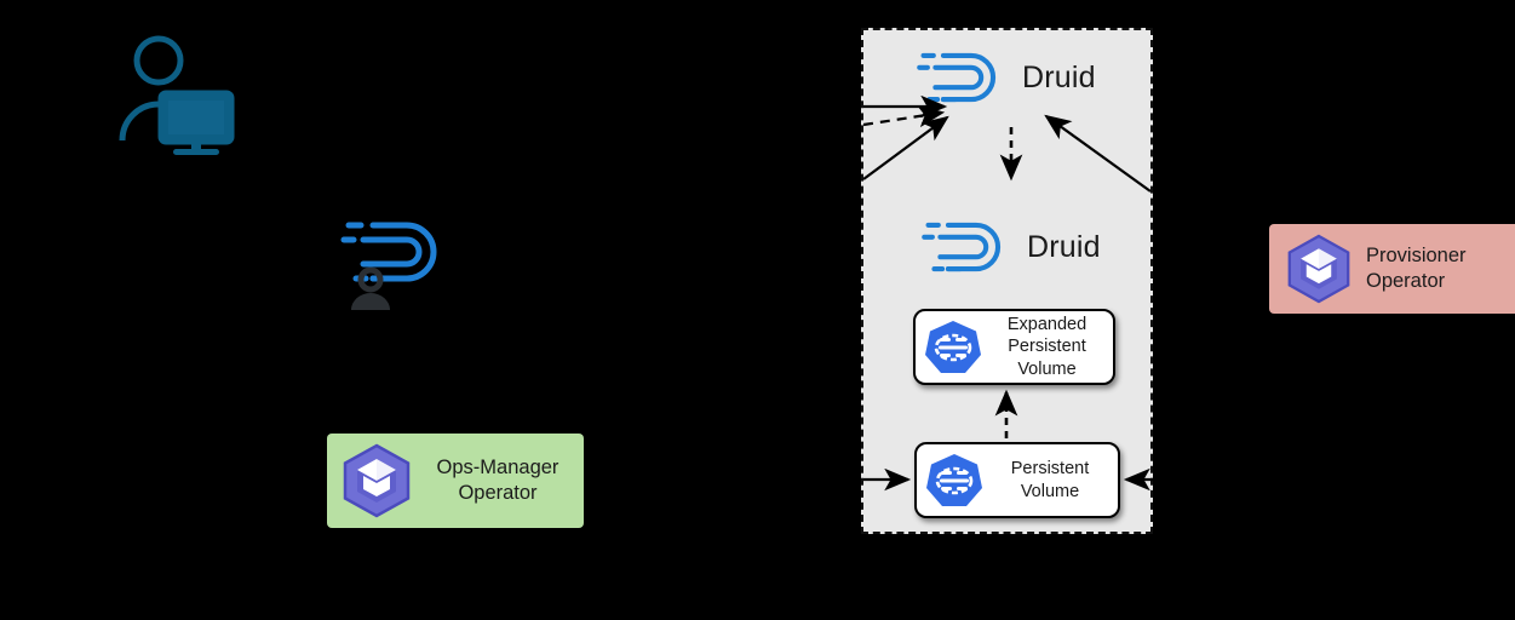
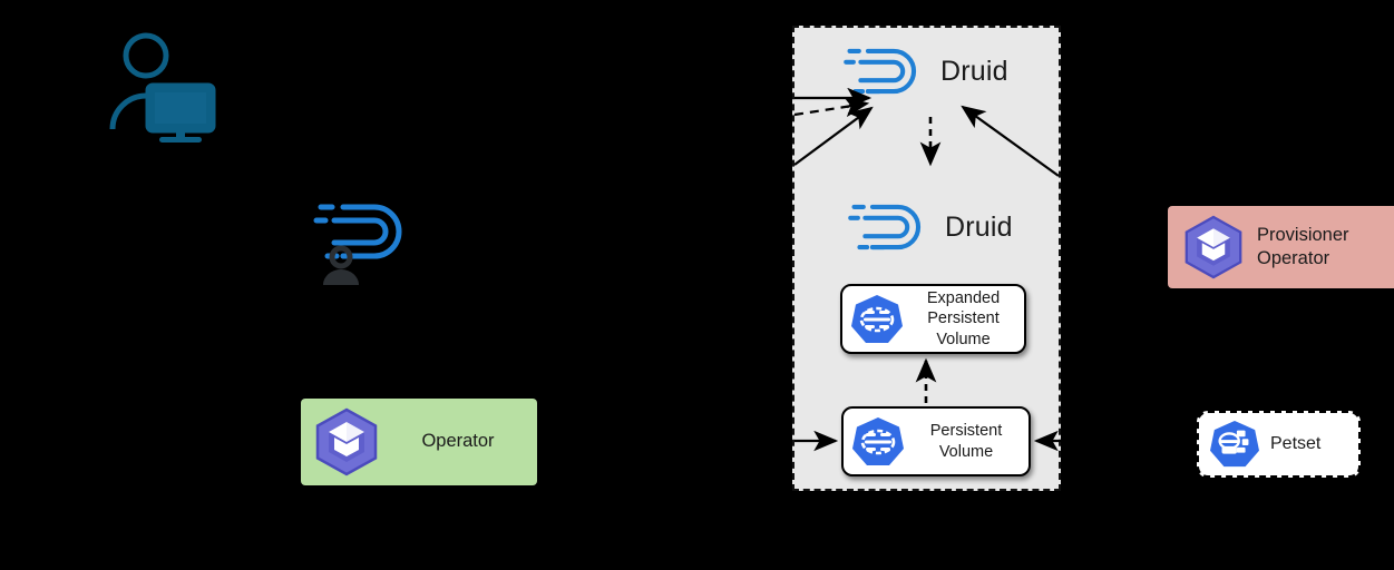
- Ops-Manager
  Operator
  Druid
  Druid
  Expanded
  Persistent
  Volume
  Persistent
  Volume
  Provisioner
  Operator
+ Petset
